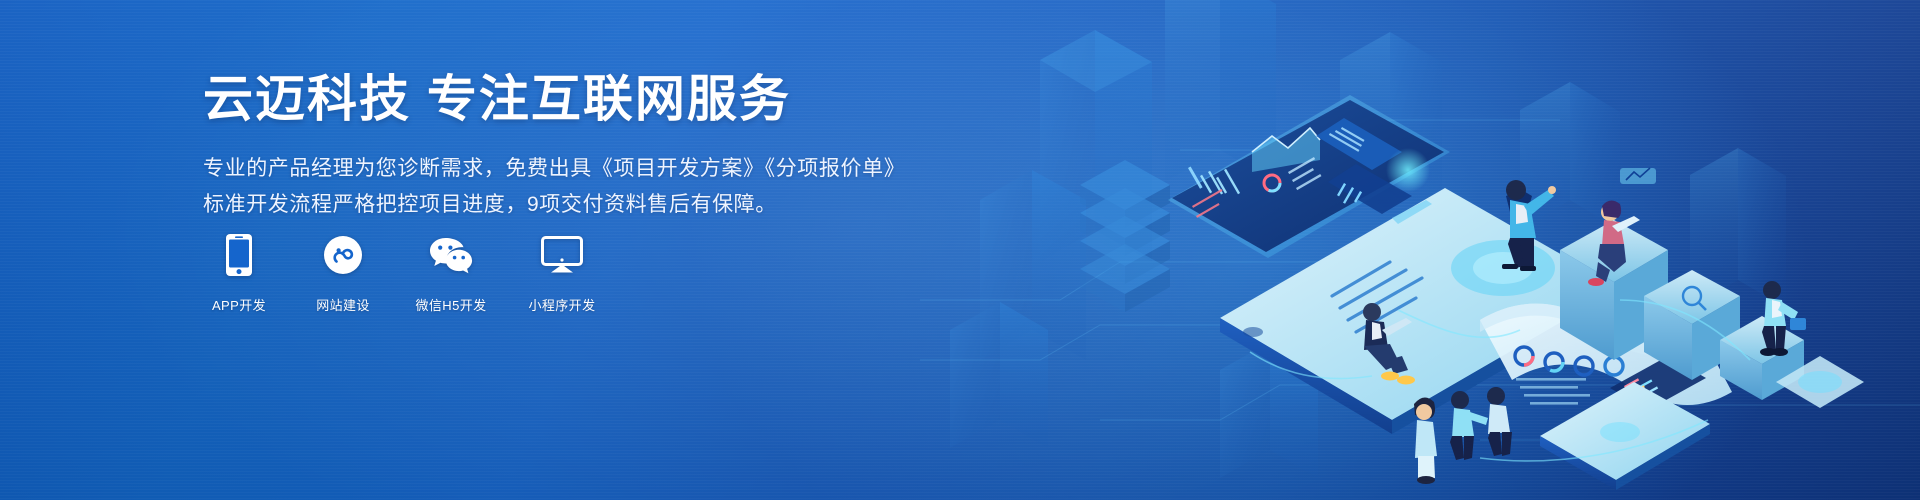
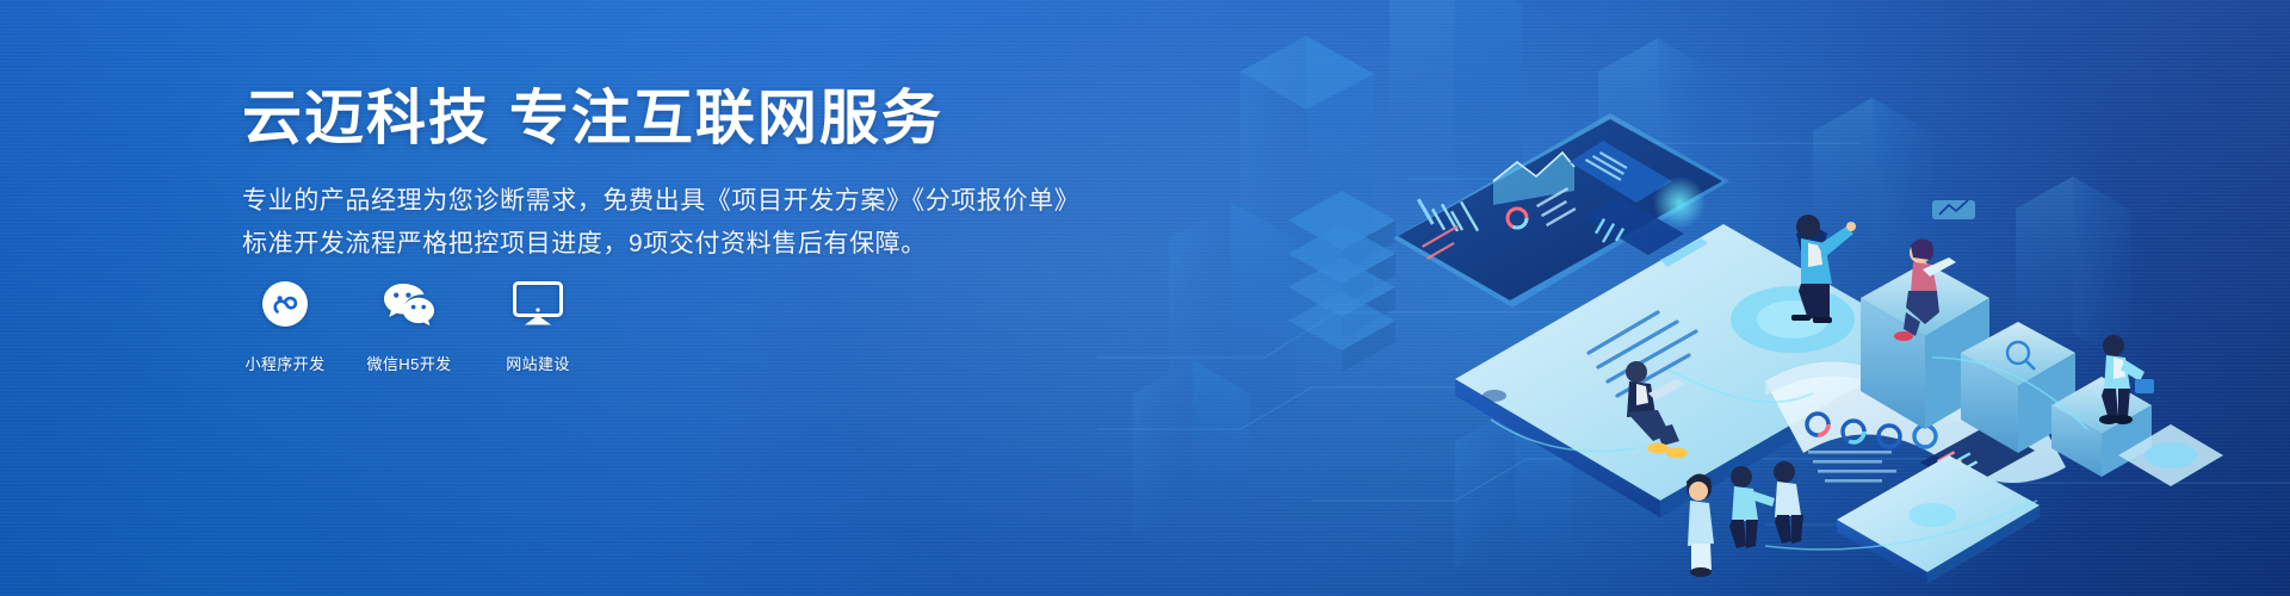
  云迈科技 专注互联网服务
  专业的产品经理为您诊断需求，免费出具《项目开发方案》《分项报价单》
  标准开发流程严格把控项目进度，9项交付资料售后有保障。
- APP开发
- 网站建设
+ 小程序开发
  微信H5开发
- 小程序开发
+ 网站建设
